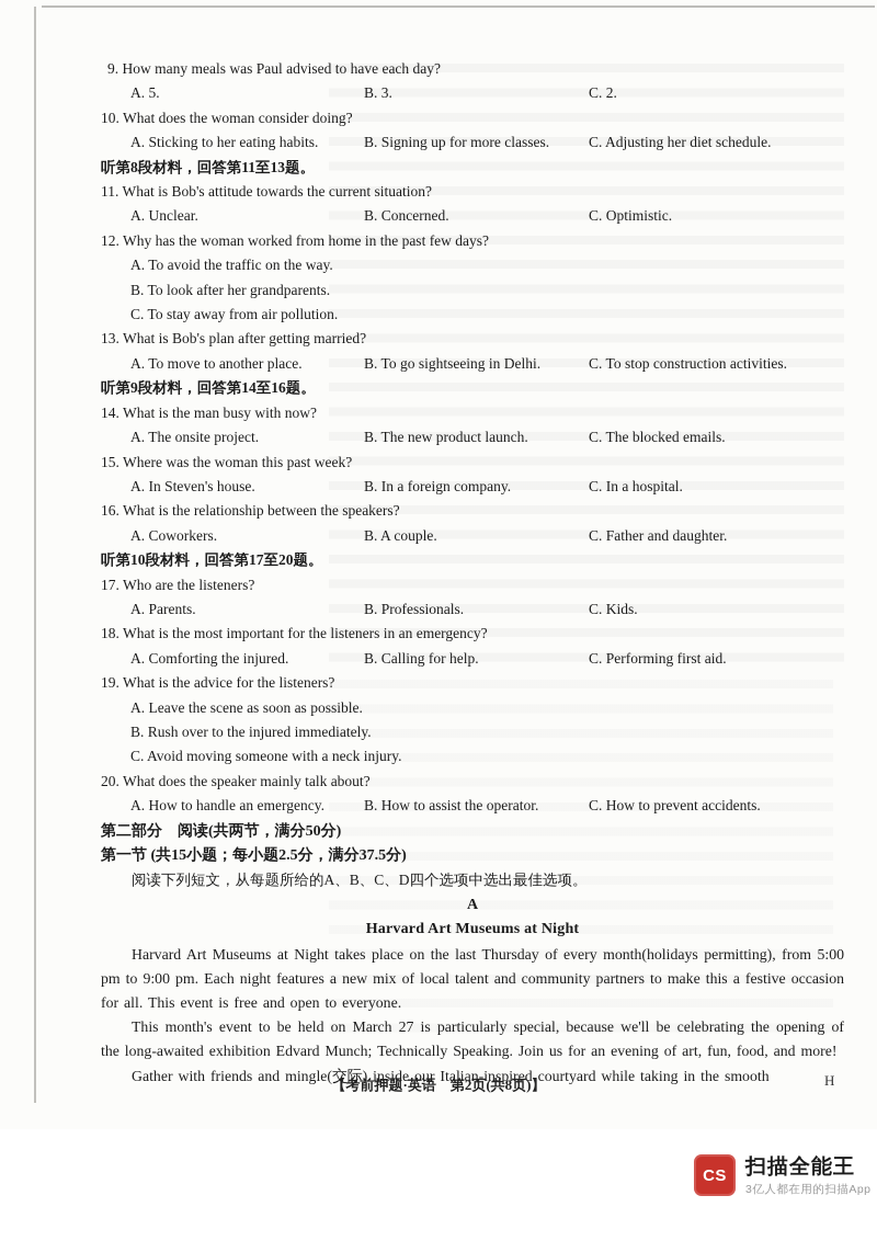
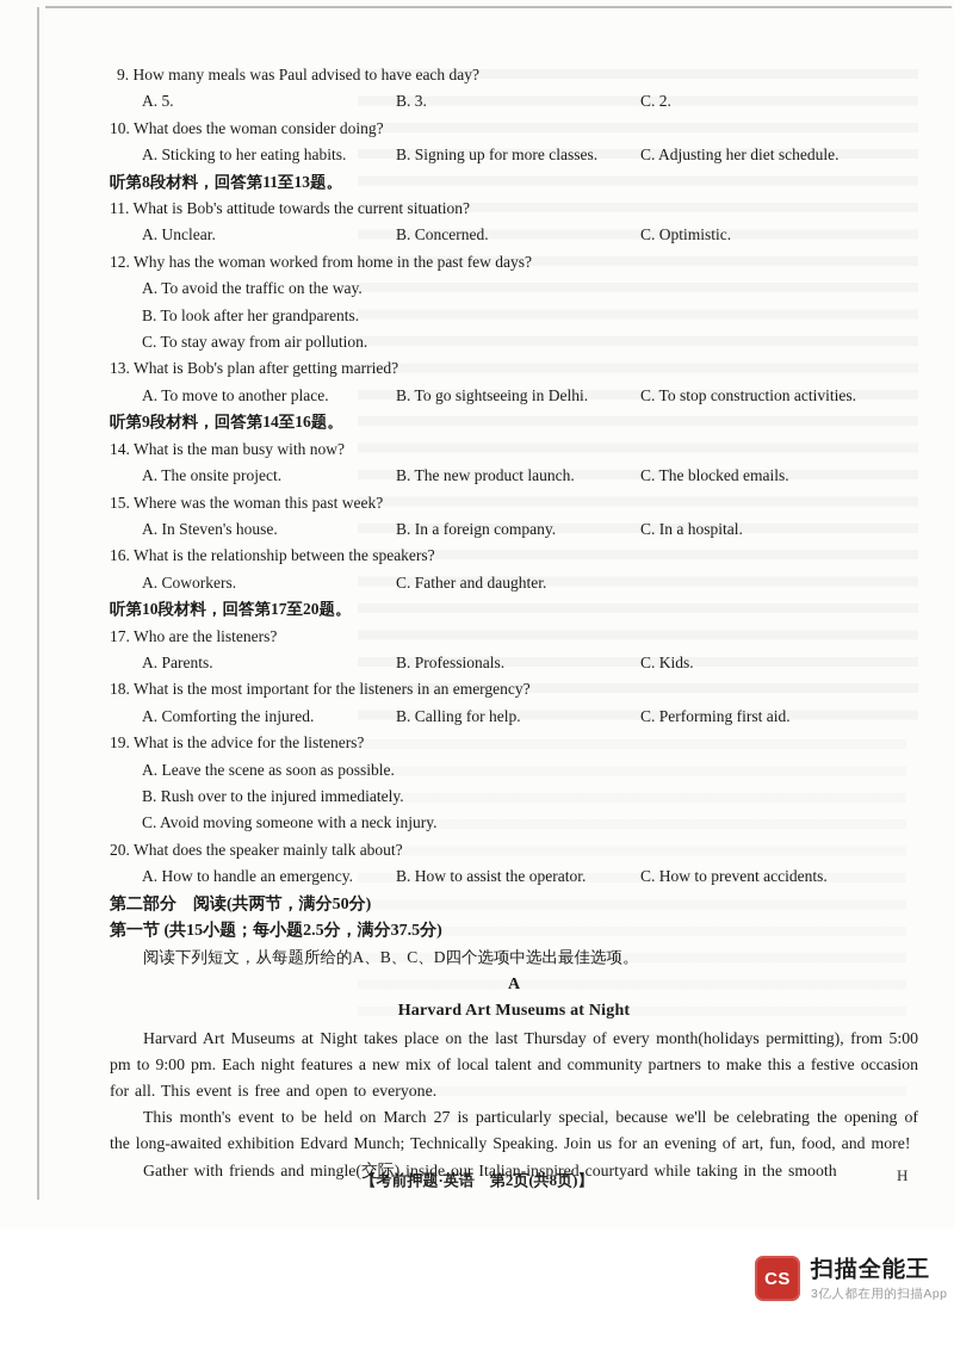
  9. How many meals was Paul advised to have each day?
  A. 5.
  B. 3.
  C. 2.
  10. What does the woman consider doing?
  A. Sticking to her eating habits.
  B. Signing up for more classes.
  C. Adjusting her diet schedule.
  听第8段材料，回答第11至13题。
  11. What is Bob's attitude towards the current situation?
  A. Unclear.
  B. Concerned.
  C. Optimistic.
  12. Why has the woman worked from home in the past few days?
  A. To avoid the traffic on the way.
  B. To look after her grandparents.
  C. To stay away from air pollution.
  13. What is Bob's plan after getting married?
  A. To move to another place.
  B. To go sightseeing in Delhi.
  C. To stop construction activities.
  听第9段材料，回答第14至16题。
  14. What is the man busy with now?
  A. The onsite project.
  B. The new product launch.
  C. The blocked emails.
  15. Where was the woman this past week?
  A. In Steven's house.
  B. In a foreign company.
  C. In a hospital.
  16. What is the relationship between the speakers?
  A. Coworkers.
- B. A couple.
  C. Father and daughter.
  听第10段材料，回答第17至20题。
  17. Who are the listeners?
  A. Parents.
  B. Professionals.
  C. Kids.
  18. What is the most important for the listeners in an emergency?
  A. Comforting the injured.
  B. Calling for help.
  C. Performing first aid.
  19. What is the advice for the listeners?
  A. Leave the scene as soon as possible.
  B. Rush over to the injured immediately.
  C. Avoid moving someone with a neck injury.
  20. What does the speaker mainly talk about?
  A. How to handle an emergency.
  B. How to assist the operator.
  C. How to prevent accidents.
  第二部分 阅读(共两节，满分50分)
  第一节 (共15小题；每小题2.5分，满分37.5分)
  阅读下列短文，从每题所给的A、B、C、D四个选项中选出最佳选项。
  A
  Harvard Art Museums at Night
  Harvard Art Museums at Night takes place on the last Thursday of every month(holidays permitting), from 5:00 pm to 9:00 pm. Each night features a new mix of local talent and community partners to make this a festive occasion for all. This event is free and open to everyone.
  This month's event to be held on March 27 is particularly special, because we'll be celebrating the opening of the long-awaited exhibition Edvard Munch; Technically Speaking. Join us for an evening of art, fun, food, and more!
  Gather with friends and mingle(交际) inside our Italian-inspired courtyard while taking in the smooth
  【考前押题·英语 第2页(共8页)】
  H
  CS
  扫描全能王
  3亿人都在用的扫描App
